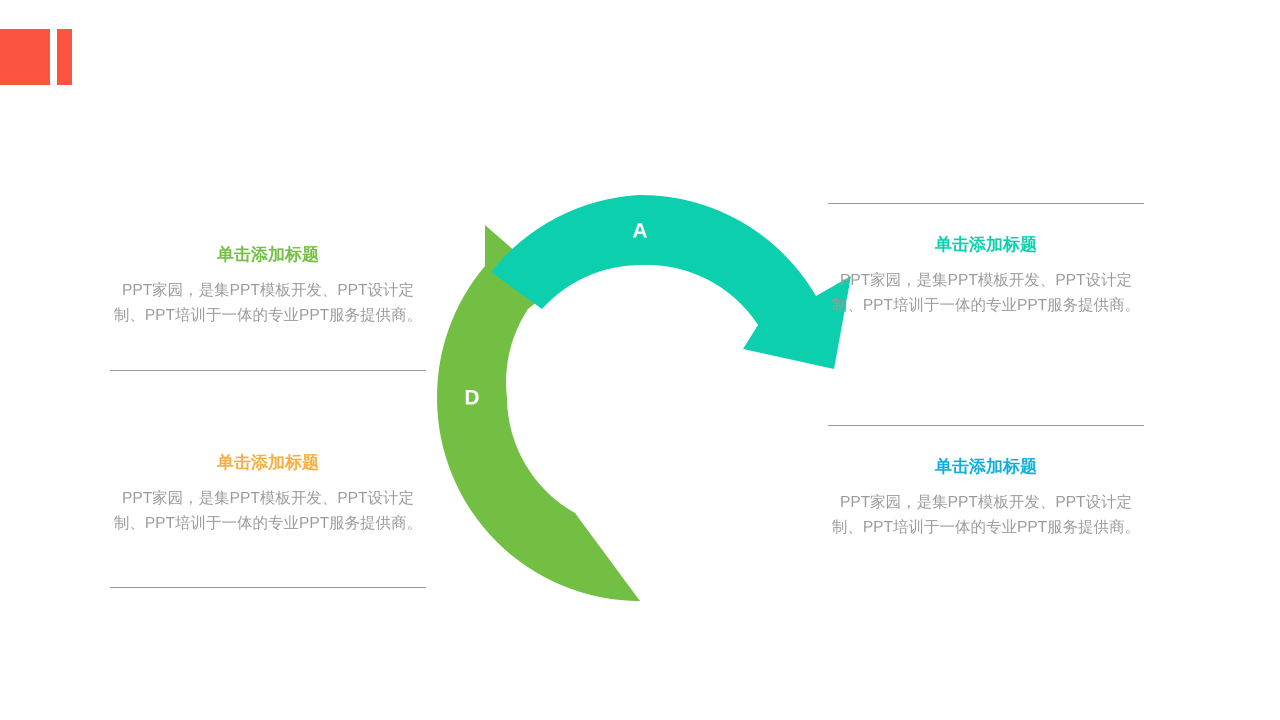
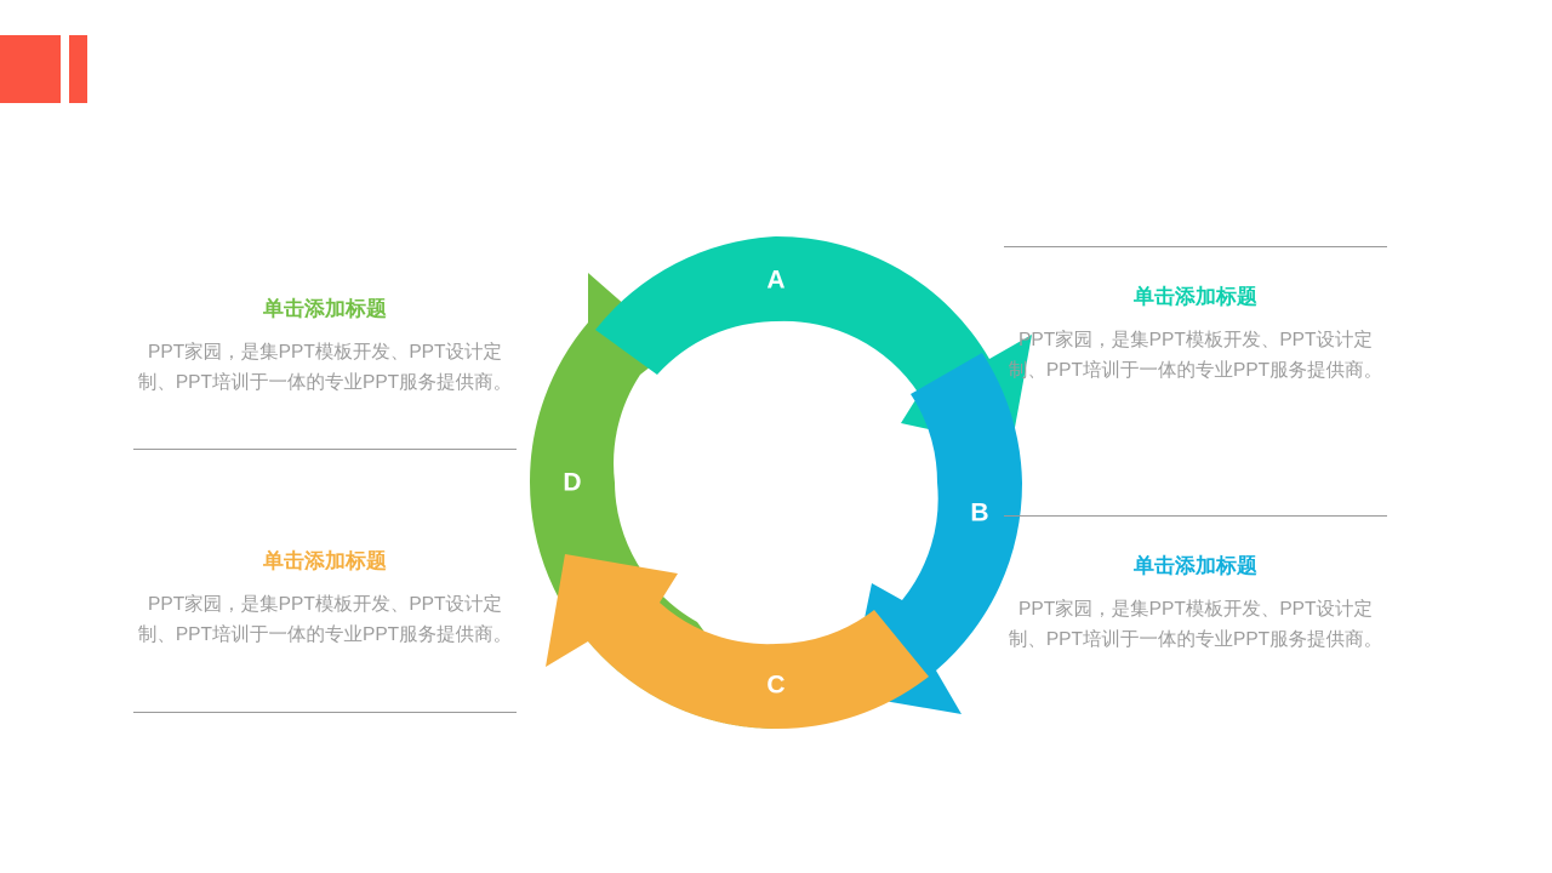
  D
  A
+ B
+ C
  单击添加标题
  PPT家园，是集PPT模板开发、PPT设计定制、PPT培训于一体的专业PPT服务提供商。
  单击添加标题
  PPT家园，是集PPT模板开发、PPT设计定制、PPT培训于一体的专业PPT服务提供商。
  单击添加标题
  PPT家园，是集PPT模板开发、PPT设计定制、PPT培训于一体的专业PPT服务提供商。
  单击添加标题
  PPT家园，是集PPT模板开发、PPT设计定制、PPT培训于一体的专业PPT服务提供商。
